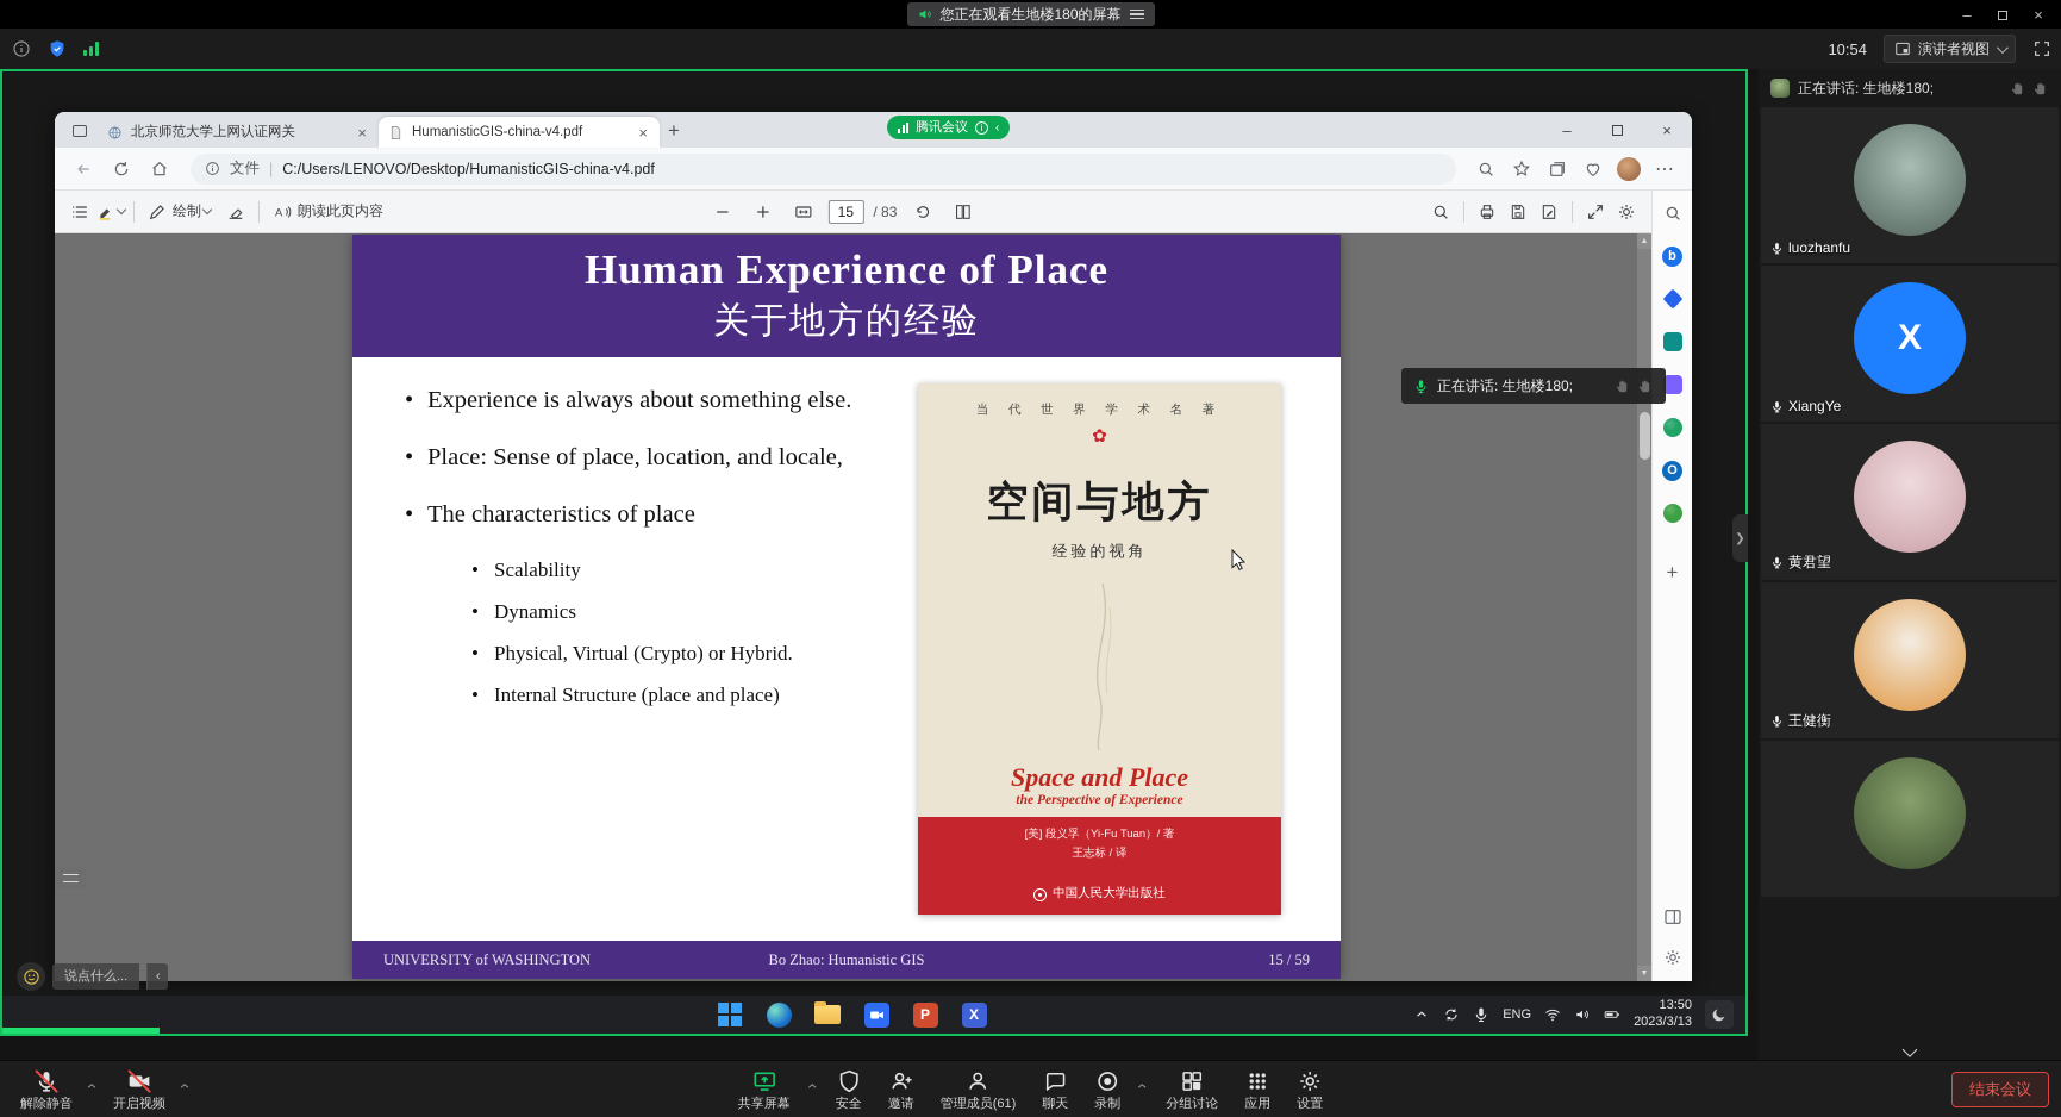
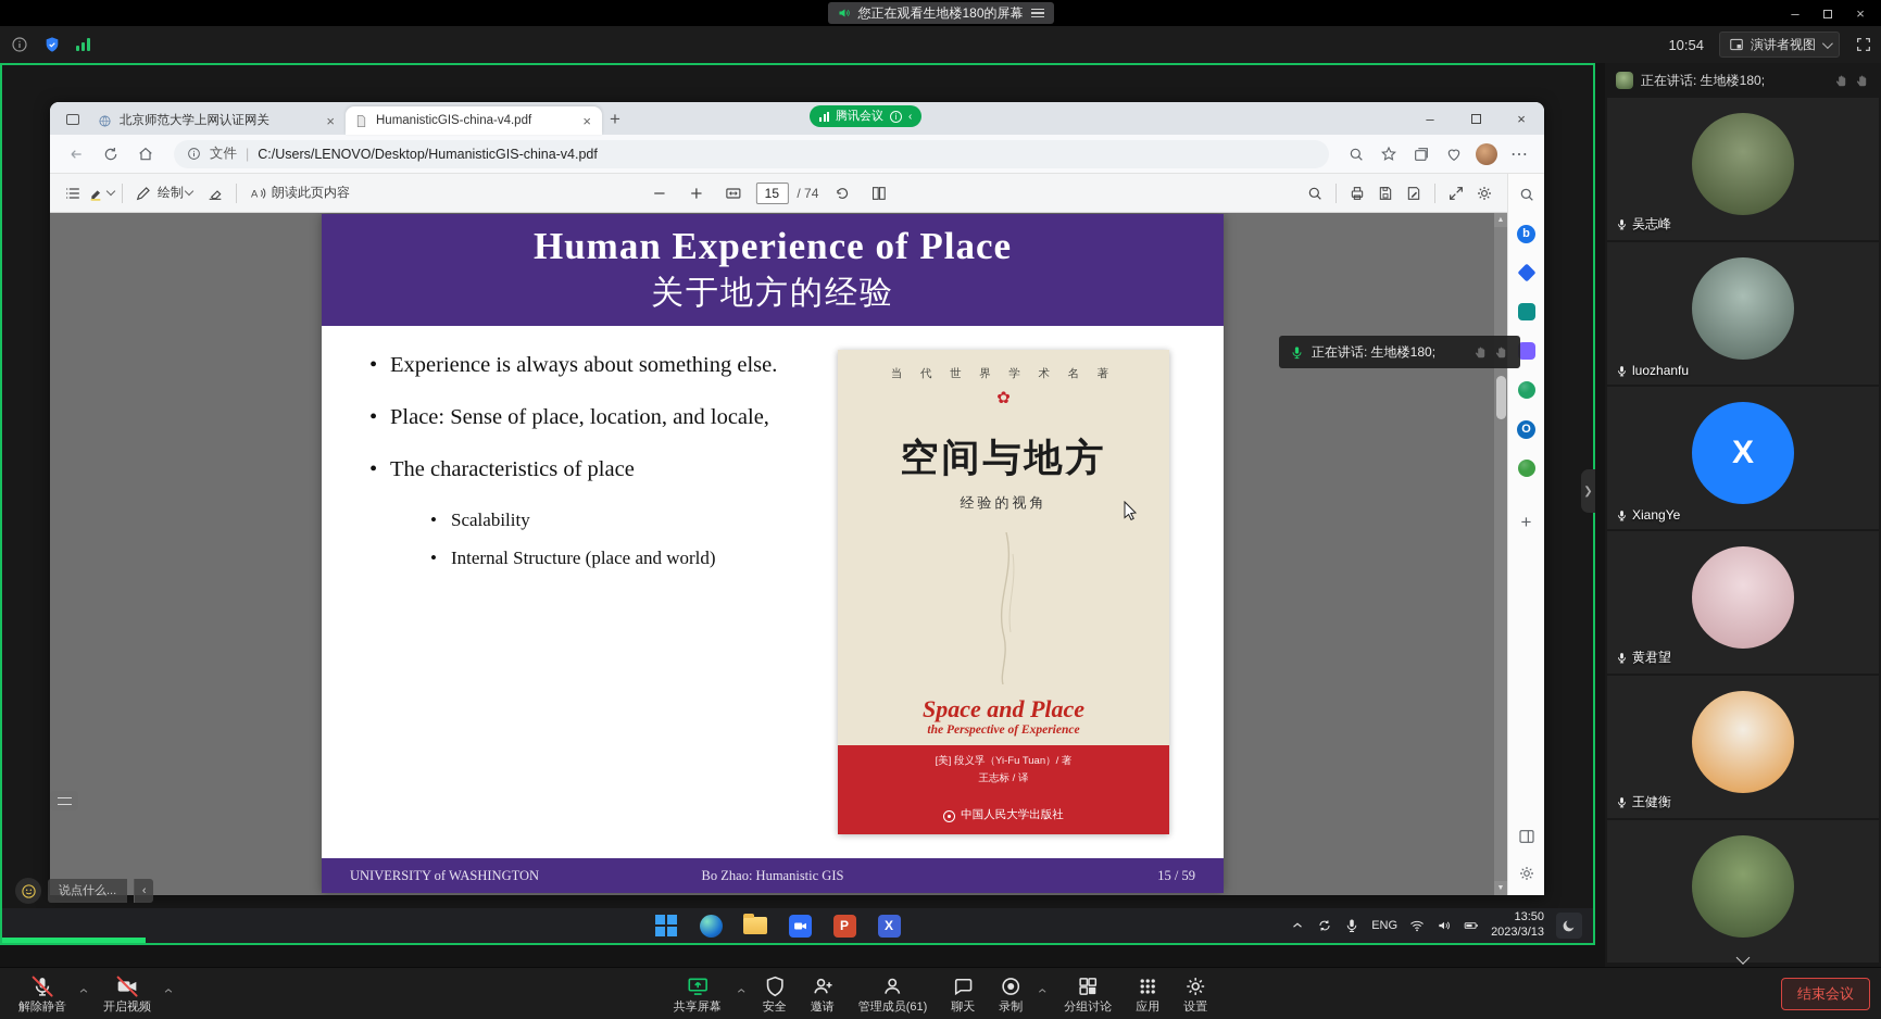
  您正在观看生地楼180的屏幕
  –
  ×
  10:54
  演讲者视图
  北京师范大学上网认证网关
  ×
  HumanisticGIS-china-v4.pdf
  ×
  +
  腾讯会议
  i
  ‹
  –
  ×
  文件
  |
  C:/Users/LENOVO/Desktop/HumanisticGIS-china-v4.pdf
  ⋯
  绘制
  A
  朗读此页内容
  15
- / 83
+ / 74
  Human Experience of Place
  关于地方的经验
  Experience is always about something else.
  Place: Sense of place, location, and locale,
  The characteristics of place
  Scalability
- Dynamics
- Physical, Virtual (Crypto) or Hybrid.
- Internal Structure (place and place)
+ Internal Structure (place and world)
  当 代 世 界 学 术 名 著
  ✿
  空间与地方
  经验的视角
  Space and Place
  the Perspective of Experience
  [美] 段义孚（Yi-Fu Tuan）/ 著
  王志标 / 译
  中国人民大学出版社
  UNIVERSITY of WASHINGTON
  Bo Zhao: Humanistic GIS
  15 / 59
  b
  O
  +
  正在讲话: 生地楼180;
  说点什么...
  ‹
  P
  X
  ENG
  13:50
  2023/3/13
  ❯
  正在讲话: 生地楼180;
+ 吴志峰
  luozhanfu
  X
  XiangYe
  黄君望
  王健衡
  解除静音
  开启视频
  共享屏幕
  安全
  邀请
  管理成员(61)
  聊天
  录制
  分组讨论
  应用
  设置
  结束会议
